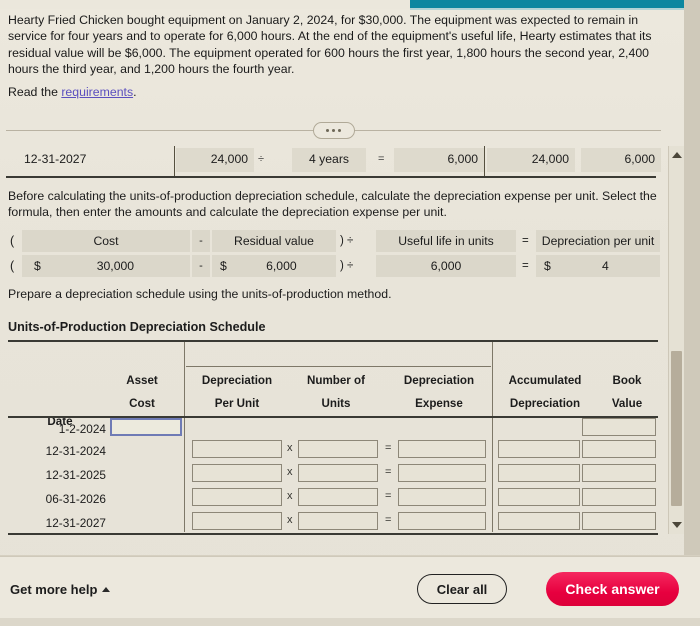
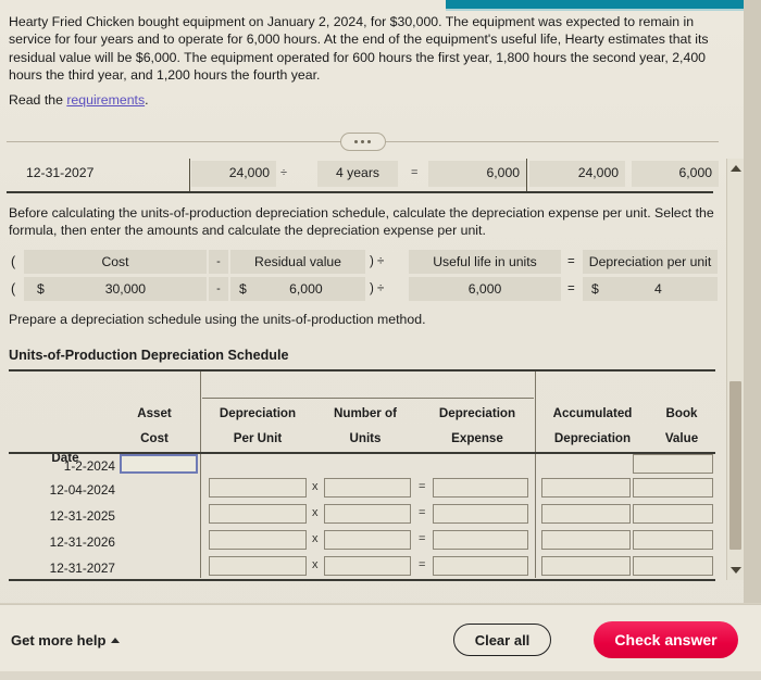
  Hearty Fried Chicken bought equipment on January 2, 2024, for $30,000. The equipment was expected to remain in service for four years and to operate for 6,000 hours. At the end of the equipment's useful life, Hearty estimates that its residual value will be $6,000. The equipment operated for 600 hours the first year, 1,800 hours the second year, 2,400 hours the third year, and 1,200 hours the fourth year.
  Read the requirements.
  12-31-2027
  24,000
  ÷
  4 years
  =
  6,000
  24,000
  6,000
  Before calculating the units-of-production depreciation schedule, calculate the depreciation expense per unit. Select the formula, then enter the amounts and calculate the depreciation expense per unit.
  (
  Cost
  -
  Residual value
  ) ÷
  Useful life in units
  =
  Depreciation per unit
  (
  $
  30,000
  -
  $
  6,000
  ) ÷
  6,000
  =
  $
  4
  Prepare a depreciation schedule using the units-of-production method.
  Units-of-Production Depreciation Schedule
  Date
  Asset
  Cost
  Depreciation
  Per Unit
  Number of
  Units
  Depreciation
  Expense
  Accumulated
  Depreciation
  Book
  Value
  1-2-2024
- 12-31-2024
+ 12-04-2024
  x
  =
  12-31-2025
  x
  =
- 06-31-2026
+ 12-31-2026
  x
  =
  12-31-2027
  x
  =
  Get more help
  Clear all
  Check answer
